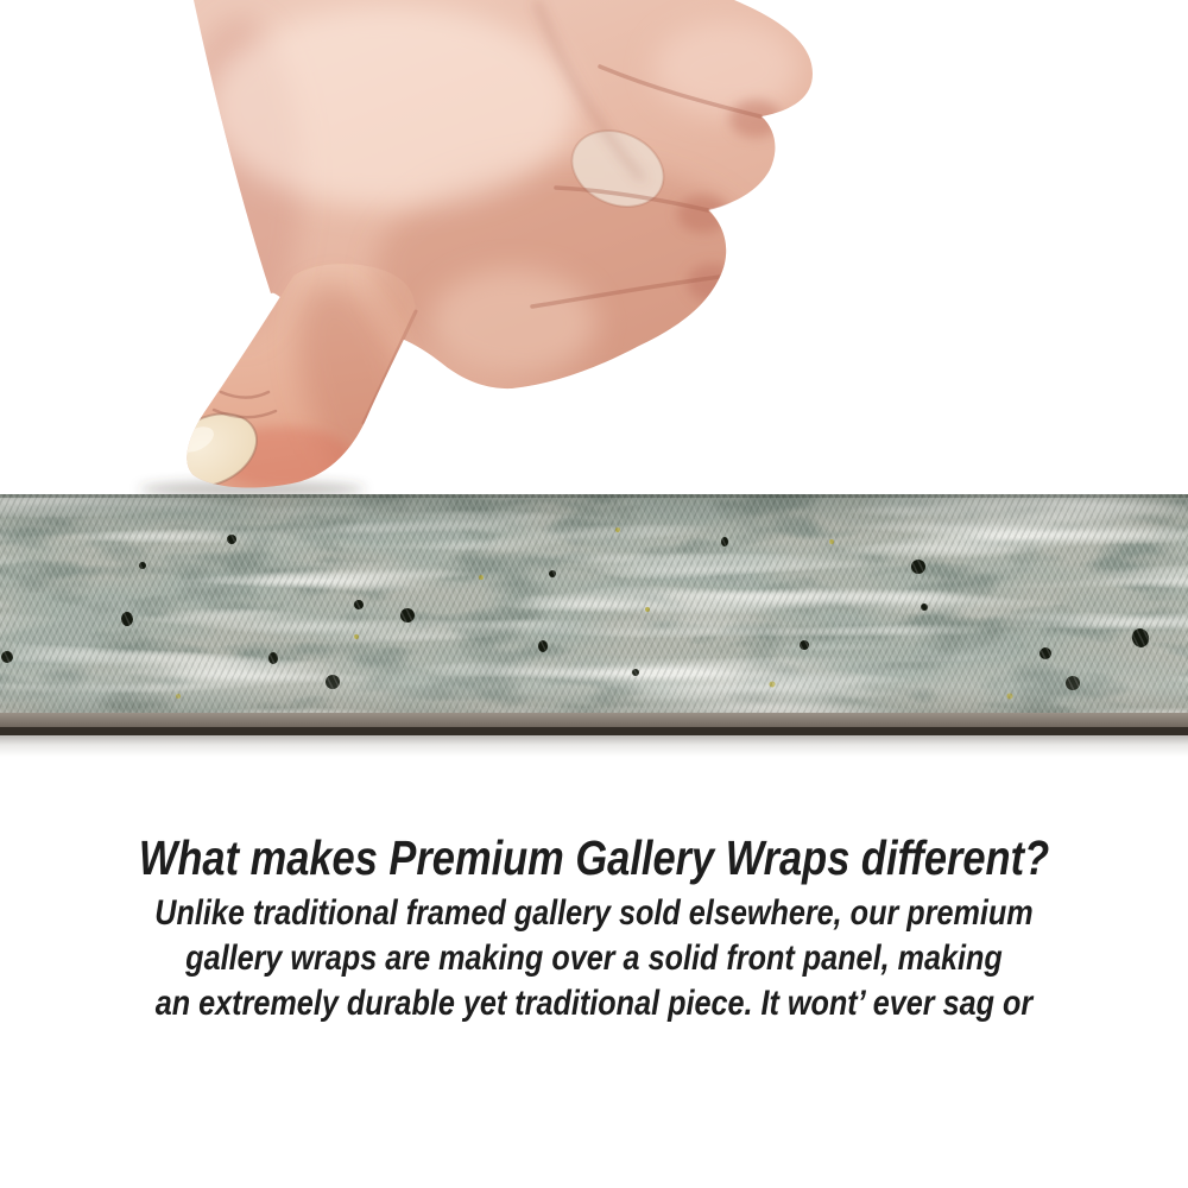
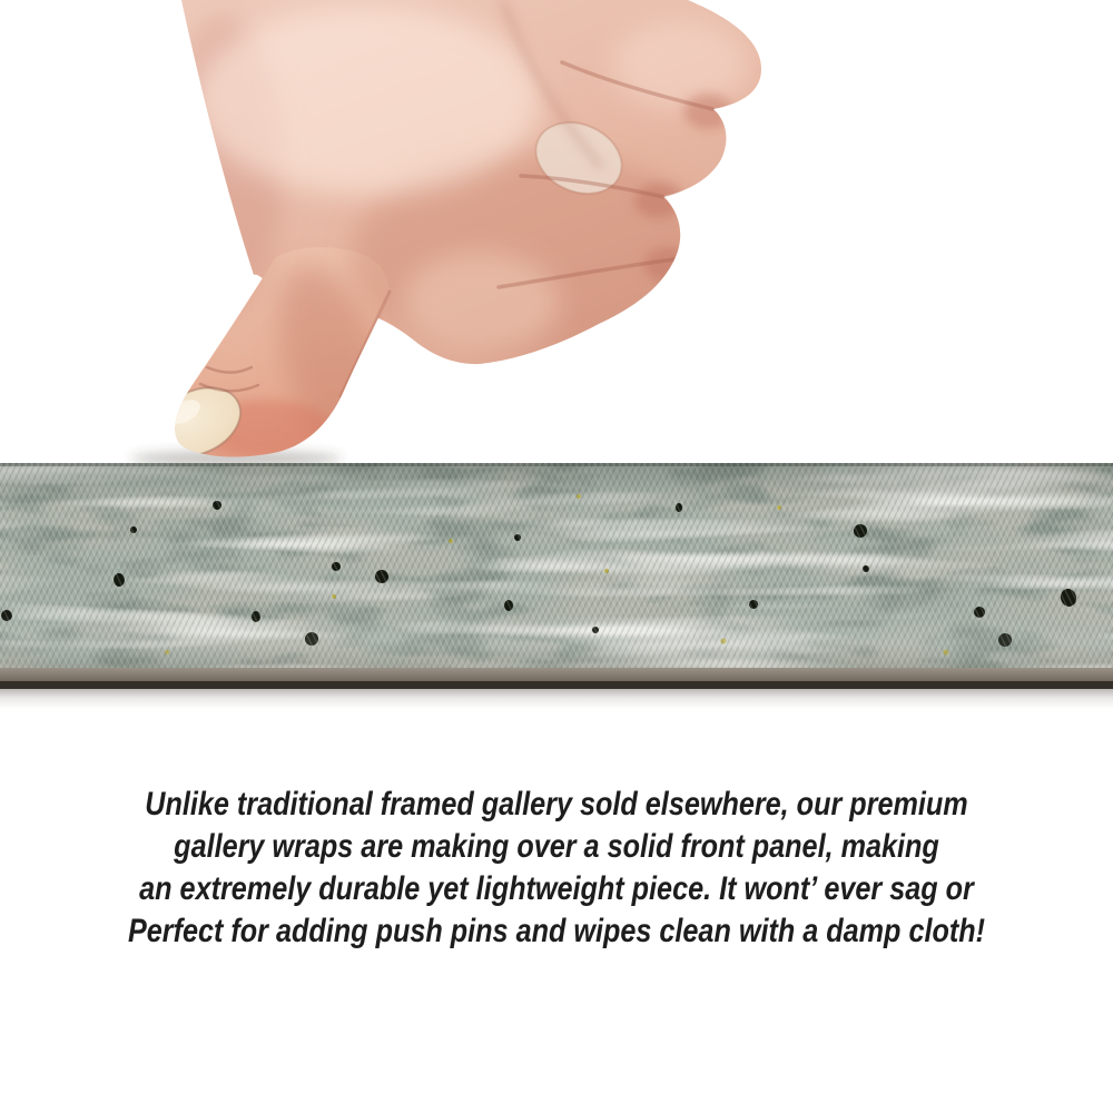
- What makes Premium Gallery Wraps different?
  Unlike traditional framed gallery sold elsewhere, our premium
  gallery wraps are making over a solid front panel, making
- an extremely durable yet traditional piece. It wont’ ever sag or
+ an extremely durable yet lightweight piece. It wont’ ever sag or
+ Perfect for adding push pins and wipes clean with a damp cloth!
